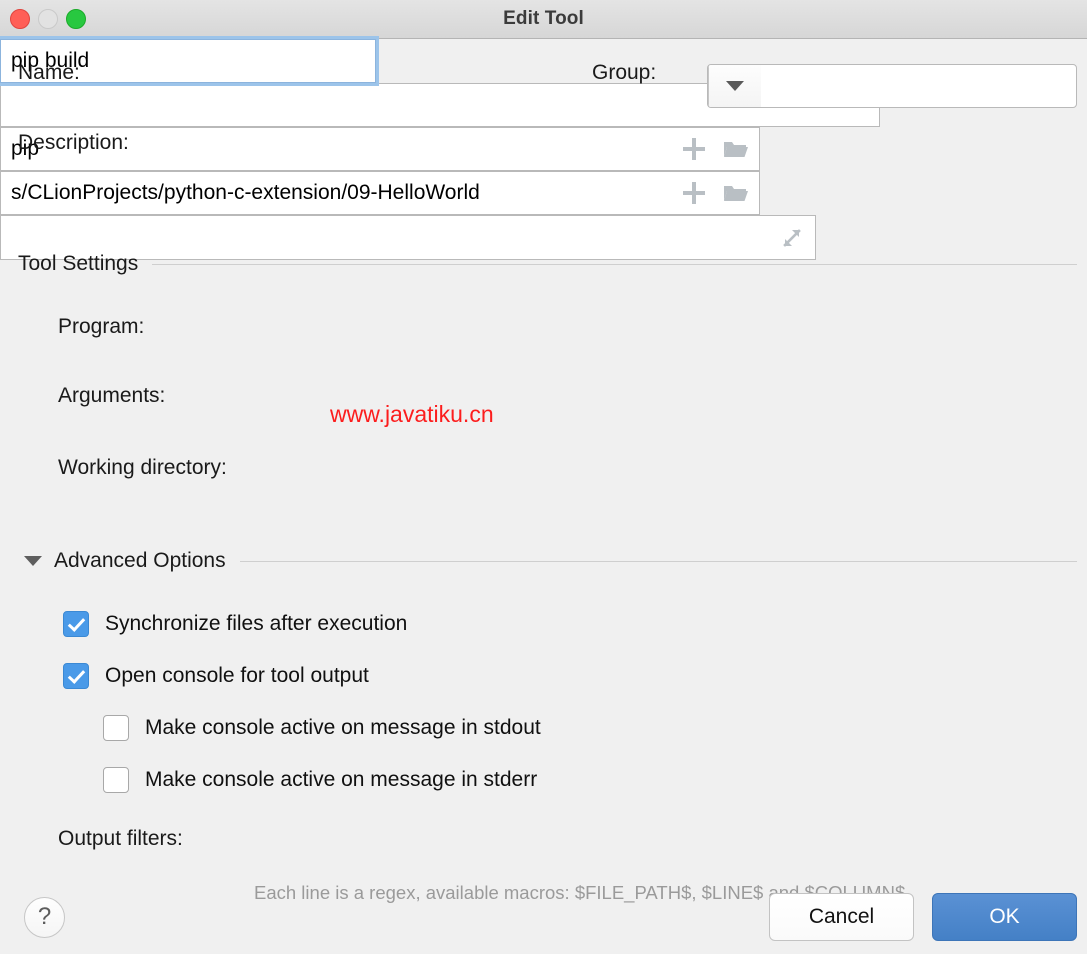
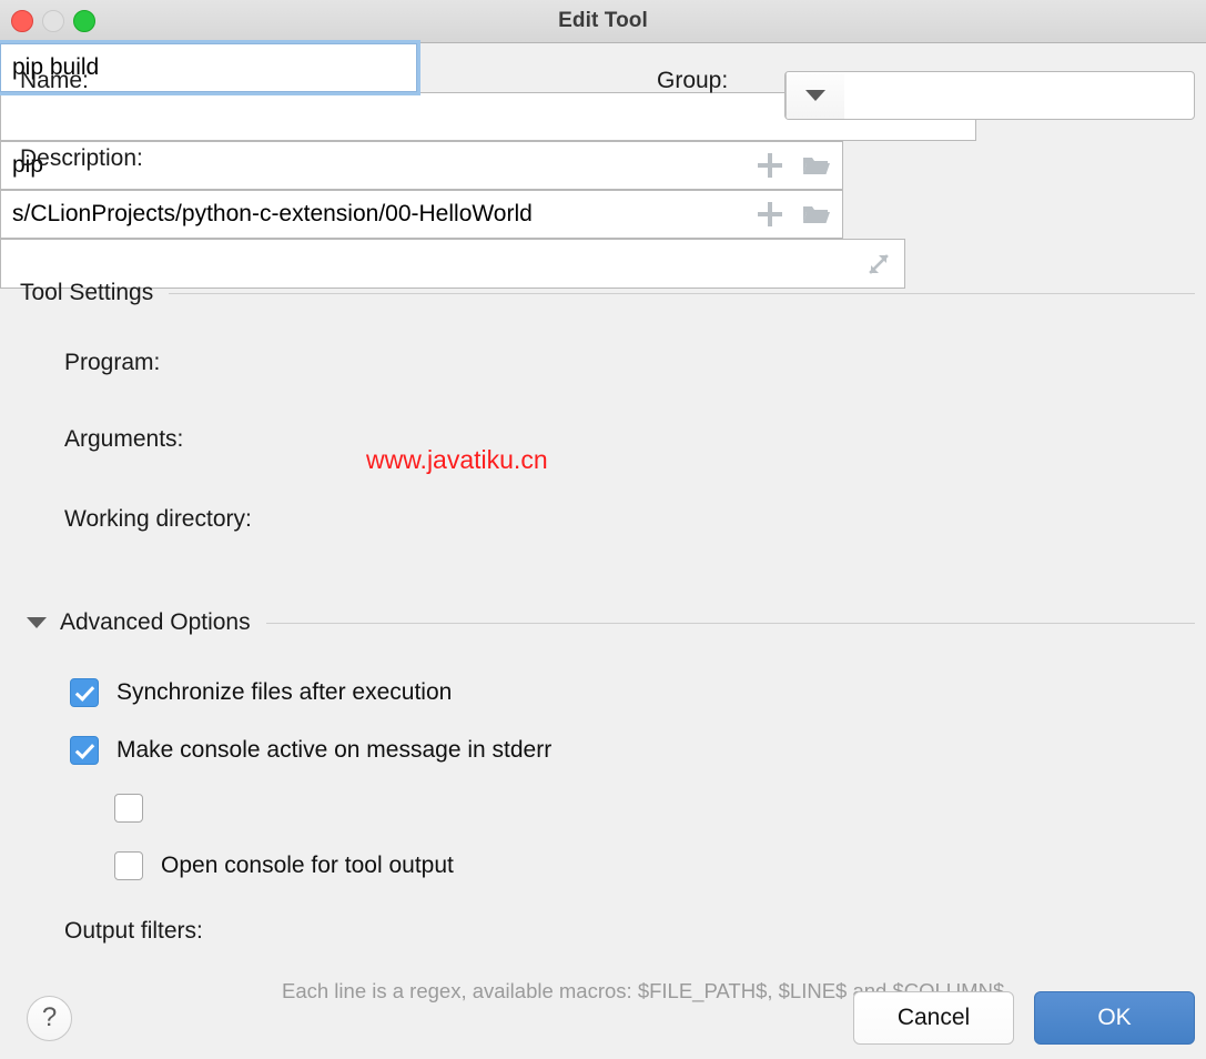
  Edit Tool
  Name:
  pip build
  Group:
  Description:
  Tool Settings
  Program:
  pip
  Arguments:
  Working directory:
- s/CLionProjects/python-c-extension/09-HelloWorld
+ s/CLionProjects/python-c-extension/00-HelloWorld
  www.javatiku.cn
  Advanced Options
  Synchronize files after execution
- Open console for tool output
+ Make console active on message in stderr
- Make console active on message in stdout
- Make console active on message in stderr
+ Open console for tool output
  Output filters:
  Each line is a regex, available macros: $FILE_PATH$, $LINE$
  ?
  Cancel
  OK
